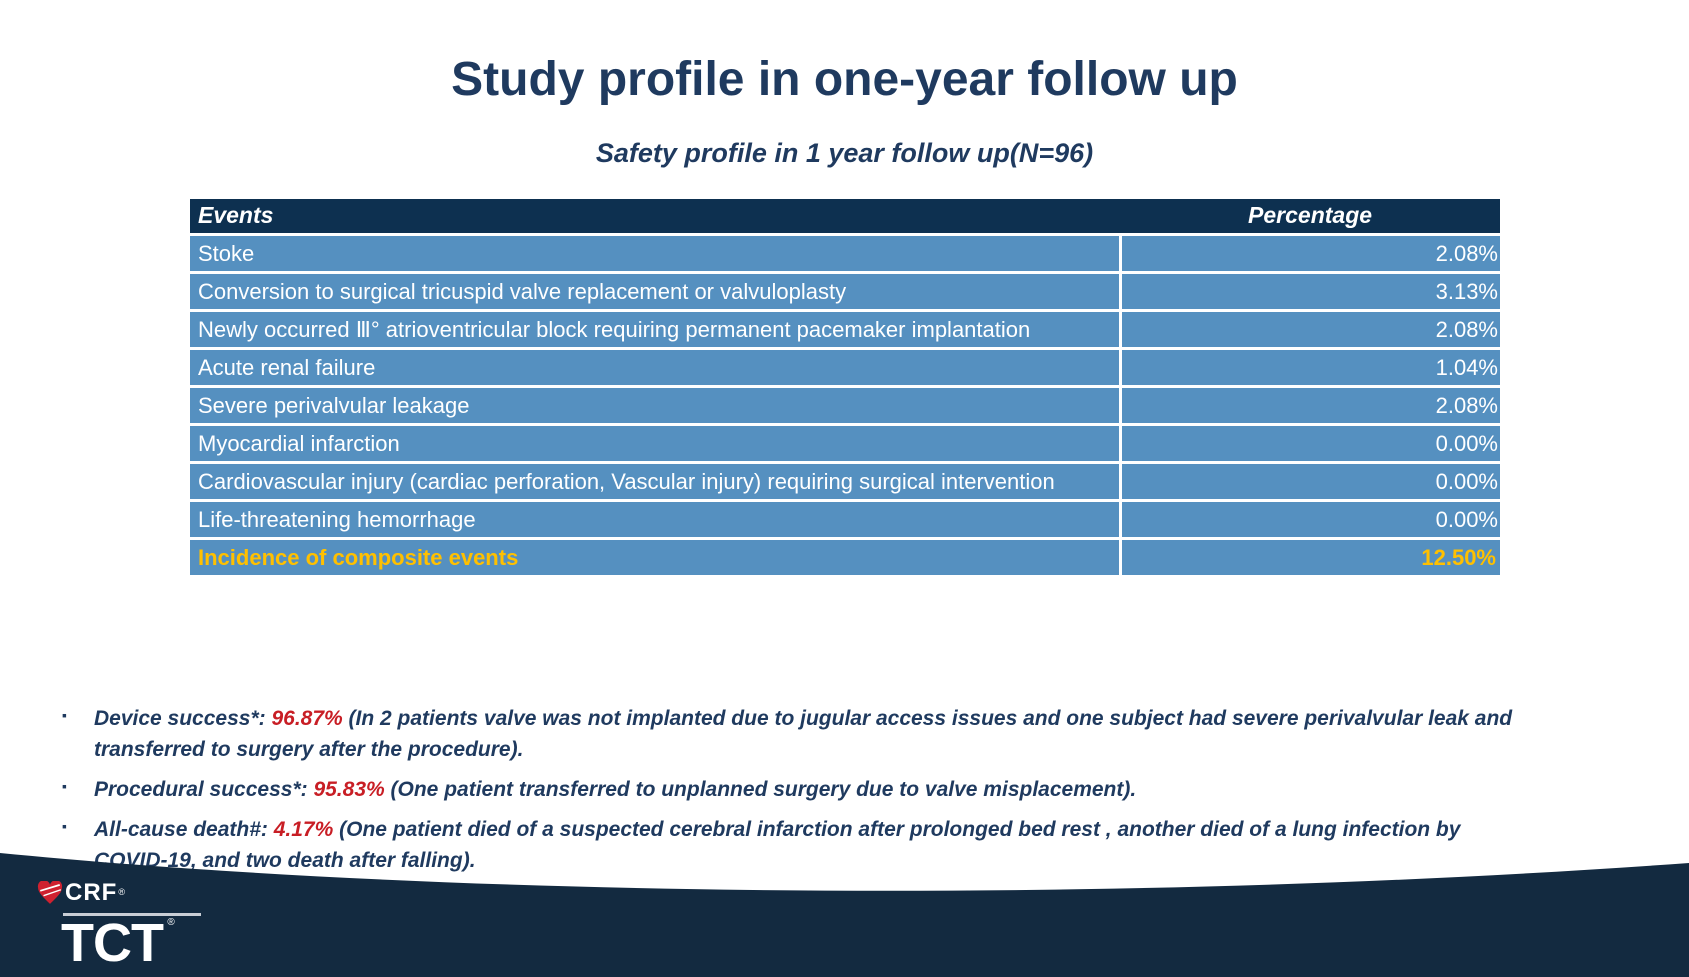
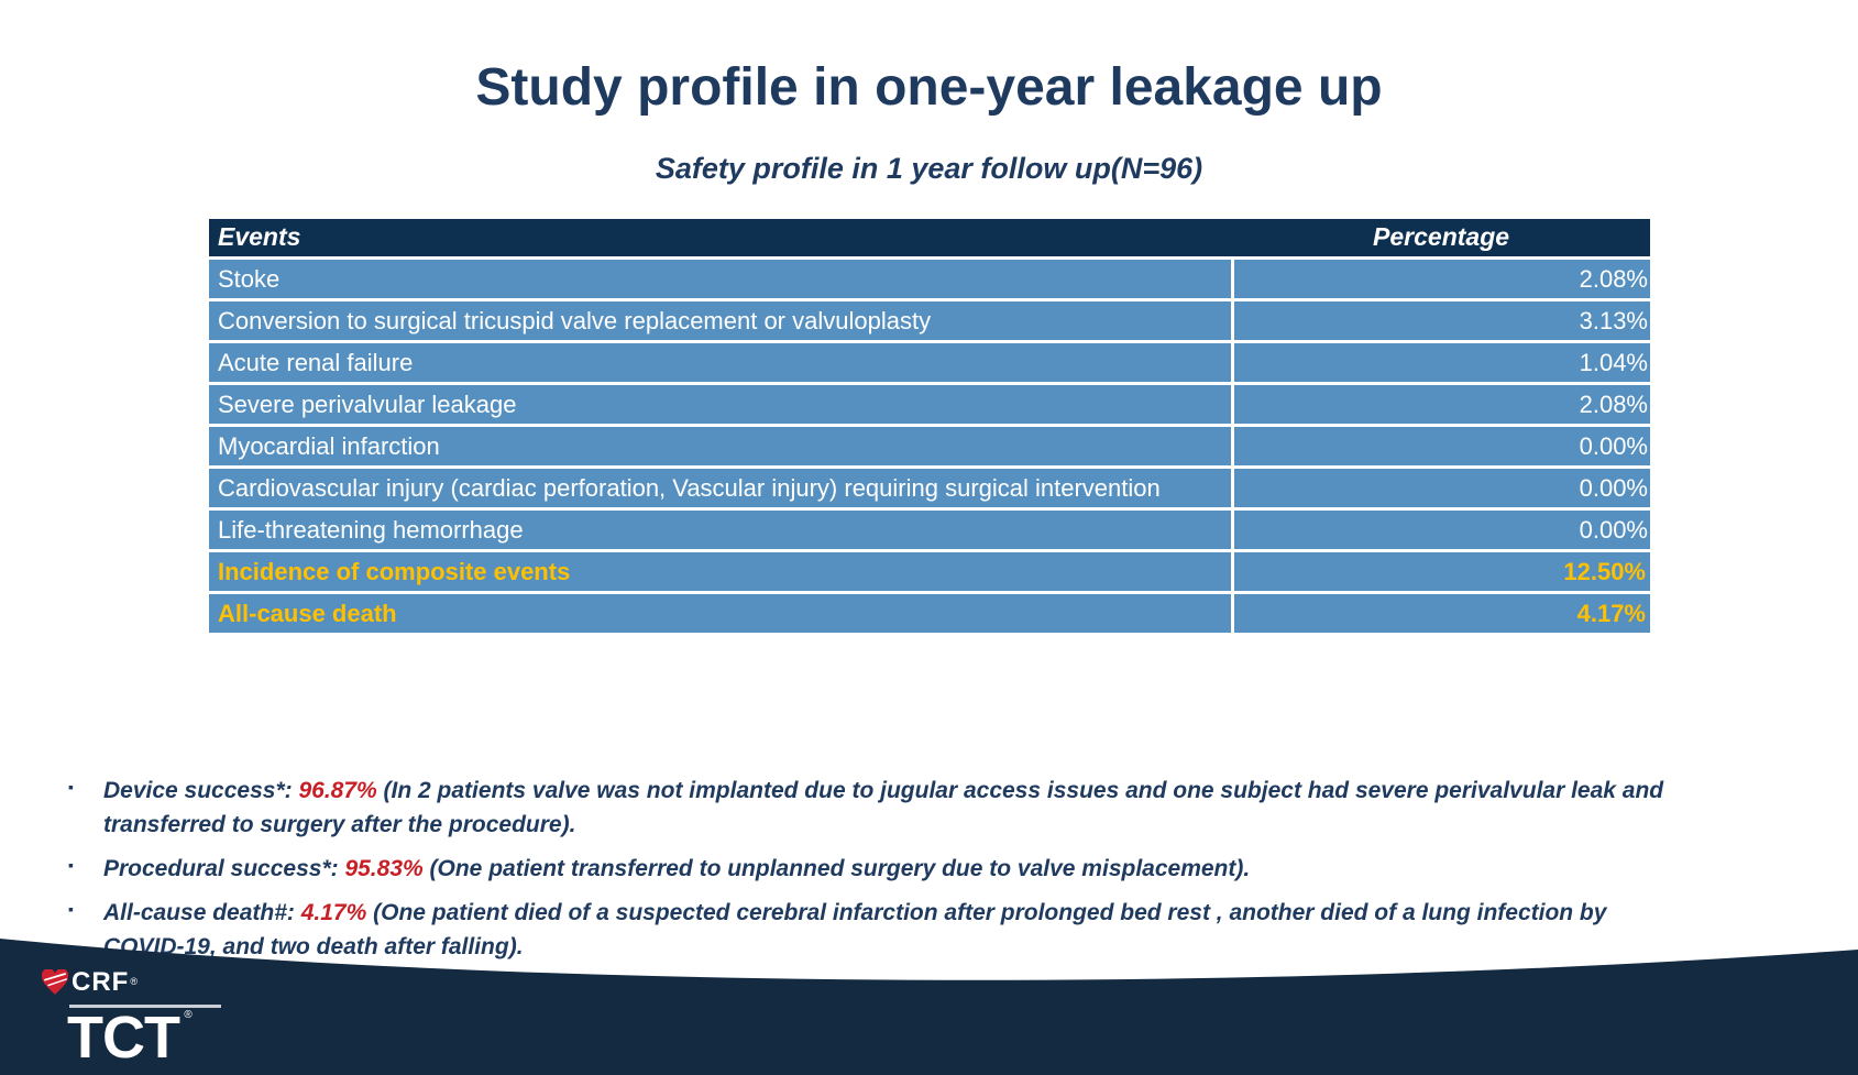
- Study profile in one-year follow up
+ Study profile in one-year leakage up
  Safety profile in 1 year follow up(N=96)
  Events	Percentage
  Stoke	2.08%
  Conversion to surgical tricuspid valve replacement or valvuloplasty	3.13%
- Newly occurred Ⅲ° atrioventricular block requiring permanent pacemaker implantation	2.08%
  Acute renal failure	1.04%
  Severe perivalvular leakage	2.08%
  Myocardial infarction	0.00%
  Cardiovascular injury (cardiac perforation, Vascular injury) requiring surgical intervention	0.00%
  Life-threatening hemorrhage	0.00%
  Incidence of composite events	12.50%
+ All-cause death	4.17%
  ▪
  Device success*: 96.87% (In 2 patients valve was not implanted due to jugular access issues and one subject had severe perivalvular leak and transferred to surgery after the procedure).
  ▪
  Procedural success*: 95.83% (One patient transferred to unplanned surgery due to valve misplacement).
  ▪
  All-cause death#: 4.17% (One patient died of a suspected cerebral infarction after prolonged bed rest , another died of a lung infection by COVID-19, and two death after falling).
  CRF
  ®
  TCT ®
